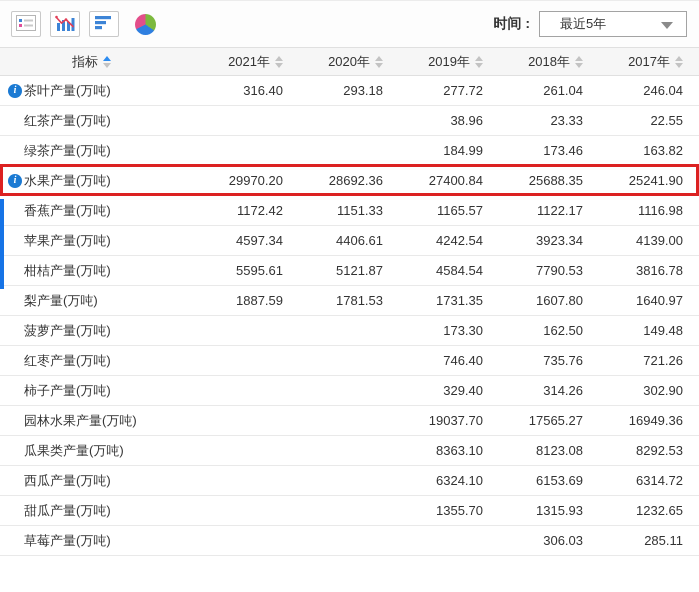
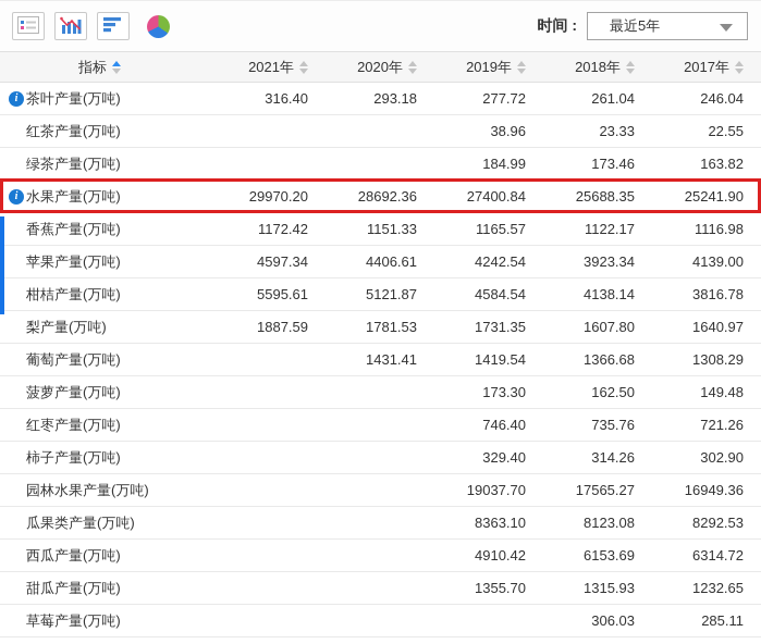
  时间 :
  最近5年
  指标
  2021年
  2020年
  2019年
  2018年
  2017年
  i
  茶叶产量(万吨)
  316.40
  293.18
  277.72
  261.04
  246.04
  红茶产量(万吨)
  38.96
  23.33
  22.55
  绿茶产量(万吨)
  184.99
  173.46
  163.82
  i
  水果产量(万吨)
  29970.20
  28692.36
  27400.84
  25688.35
  25241.90
  香蕉产量(万吨)
  1172.42
  1151.33
  1165.57
  1122.17
  1116.98
  苹果产量(万吨)
  4597.34
  4406.61
  4242.54
  3923.34
  4139.00
  柑桔产量(万吨)
  5595.61
  5121.87
  4584.54
- 7790.53
+ 4138.14
  3816.78
  梨产量(万吨)
  1887.59
  1781.53
  1731.35
  1607.80
  1640.97
+ 葡萄产量(万吨)
+ 1431.41
+ 1419.54
+ 1366.68
+ 1308.29
  菠萝产量(万吨)
  173.30
  162.50
  149.48
  红枣产量(万吨)
  746.40
  735.76
  721.26
  柿子产量(万吨)
  329.40
  314.26
  302.90
  园林水果产量(万吨)
  19037.70
  17565.27
  16949.36
  瓜果类产量(万吨)
  8363.10
  8123.08
  8292.53
  西瓜产量(万吨)
- 6324.10
+ 4910.42
  6153.69
  6314.72
  甜瓜产量(万吨)
  1355.70
  1315.93
  1232.65
  草莓产量(万吨)
  306.03
  285.11
